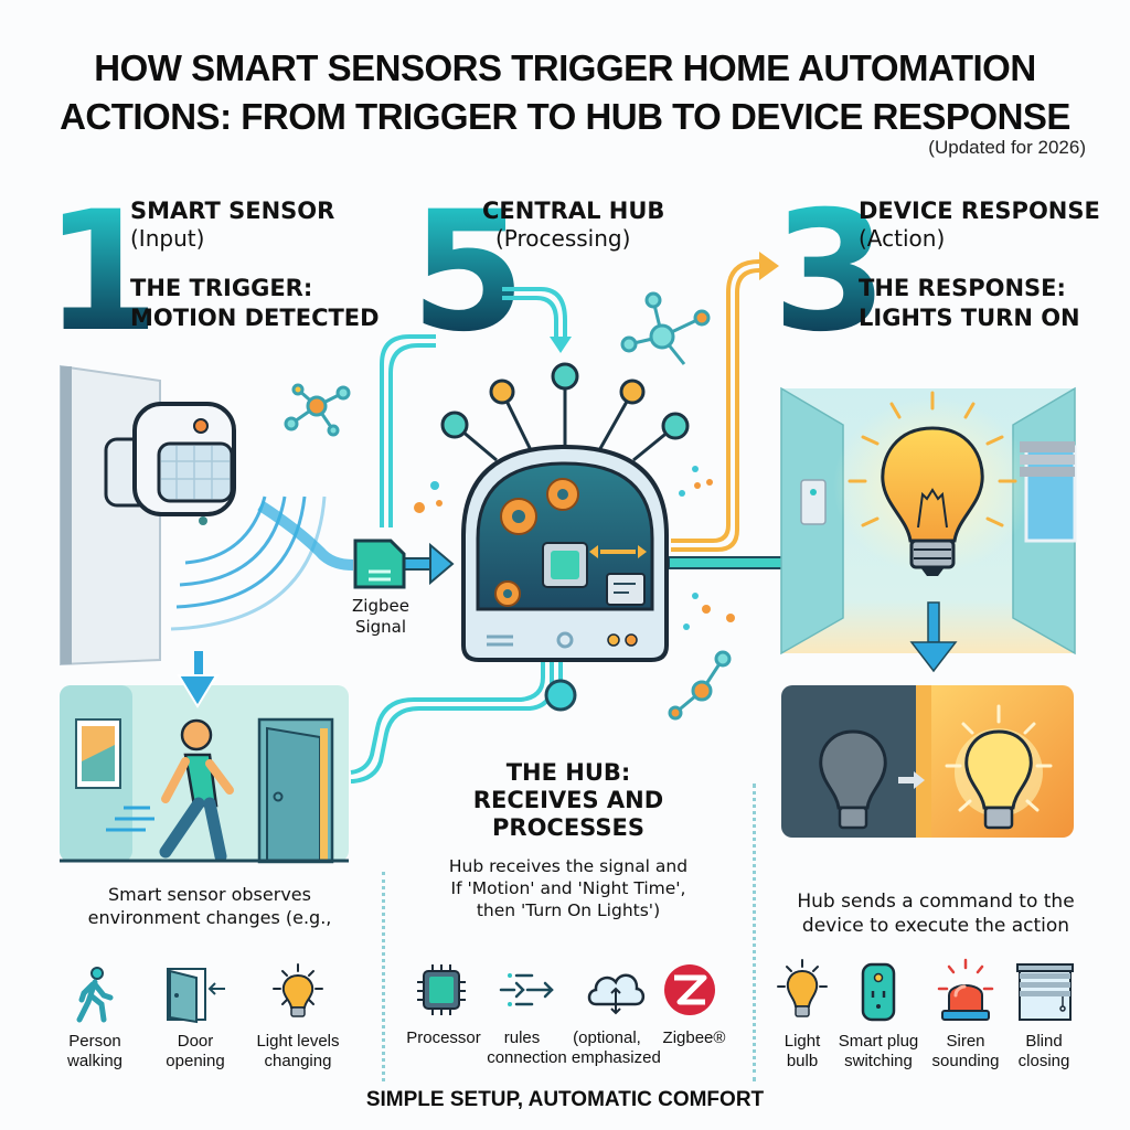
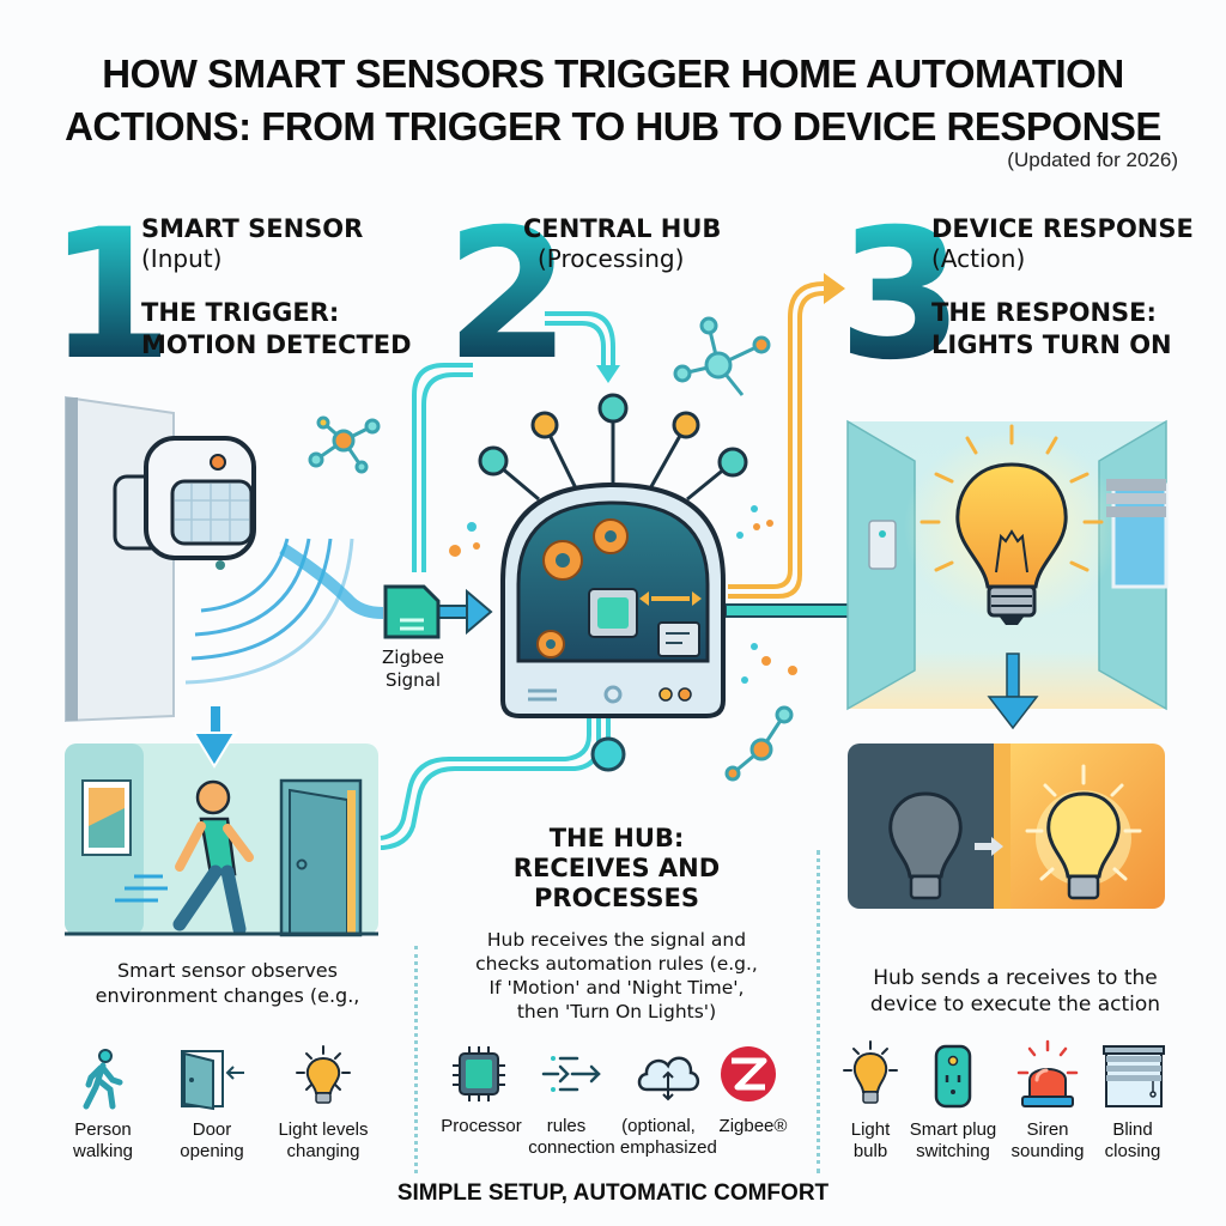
  HOW SMART SENSORS TRIGGER HOME AUTOMATION
  ACTIONS: FROM TRIGGER TO HUB TO DEVICE RESPONSE
  (Updated for 2026)
  1
  SMART SENSOR
  (Input)
  THE TRIGGER:
  MOTION DETECTED
- 5
+ 2
  CENTRAL HUB
  (Processing)
  3
  DEVICE RESPONSE
  (Action)
  THE RESPONSE:
  LIGHTS TURN ON
  Zigbee
  Signal
  Smart sensor observes
  environment changes (e.g.,
  Person
  walking
  Door
  opening
  Light levels
  changing
  THE HUB:
  RECEIVES AND
  PROCESSES
  Hub receives the signal and
+ checks automation rules (e.g.,
  If 'Motion' and 'Night Time',
  then 'Turn On Lights')
  Processor
  rules
  (optional,
  Zigbee®
  connection emphasized
- Hub sends a command to the
+ Hub sends a receives to the
  device to execute the action
  Light
  bulb
  Smart plug
  switching
  Siren
  sounding
  Blind
  closing
  SIMPLE SETUP, AUTOMATIC COMFORT
